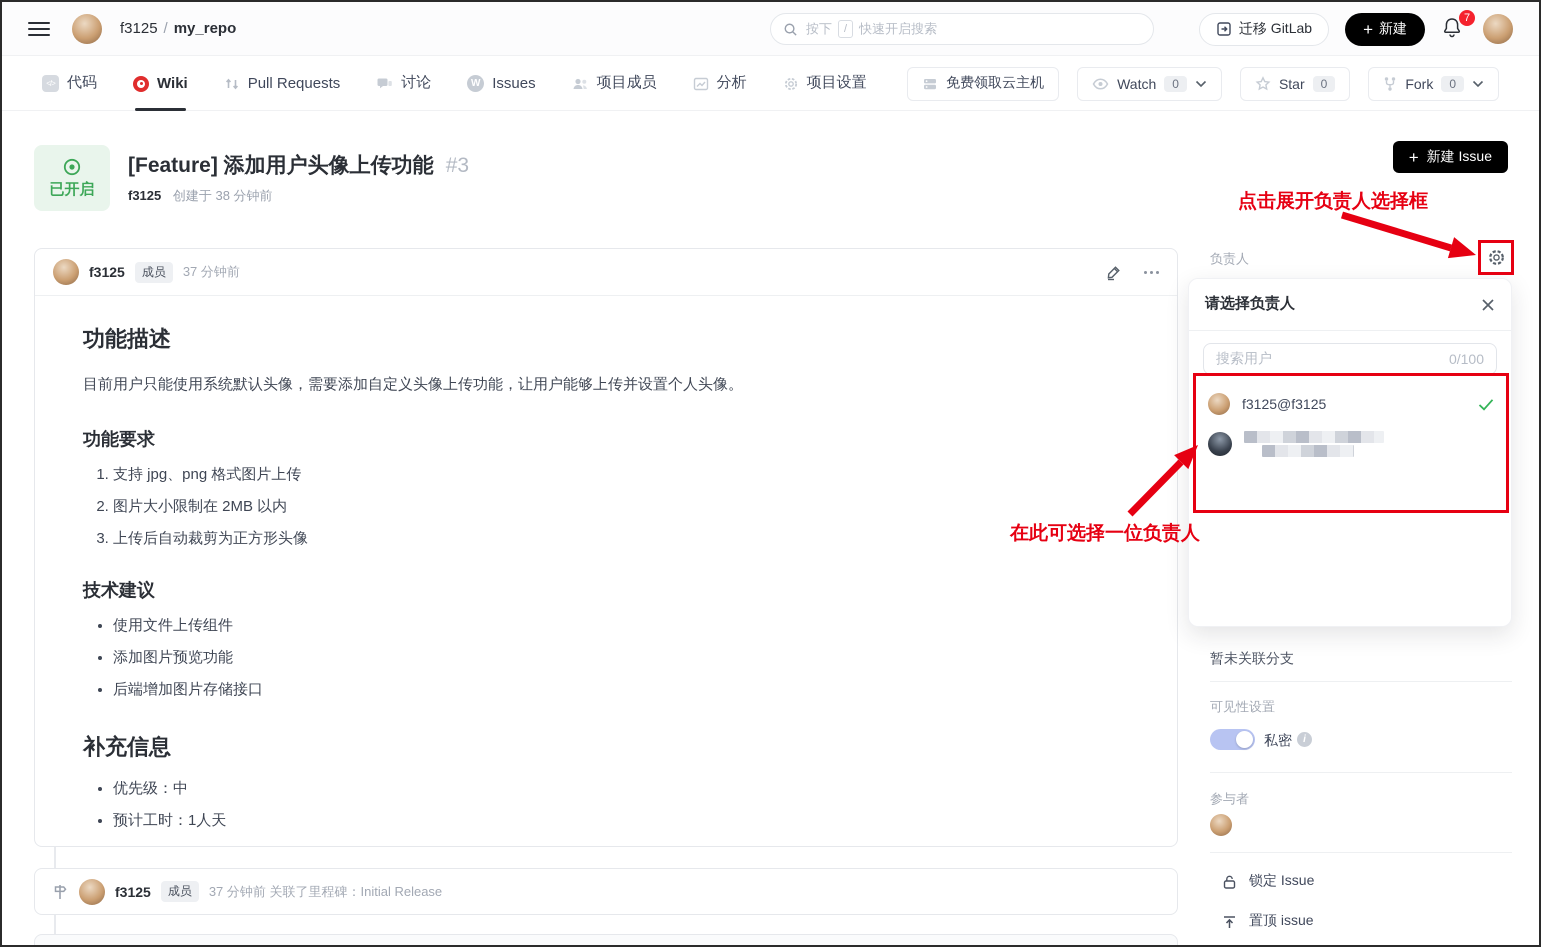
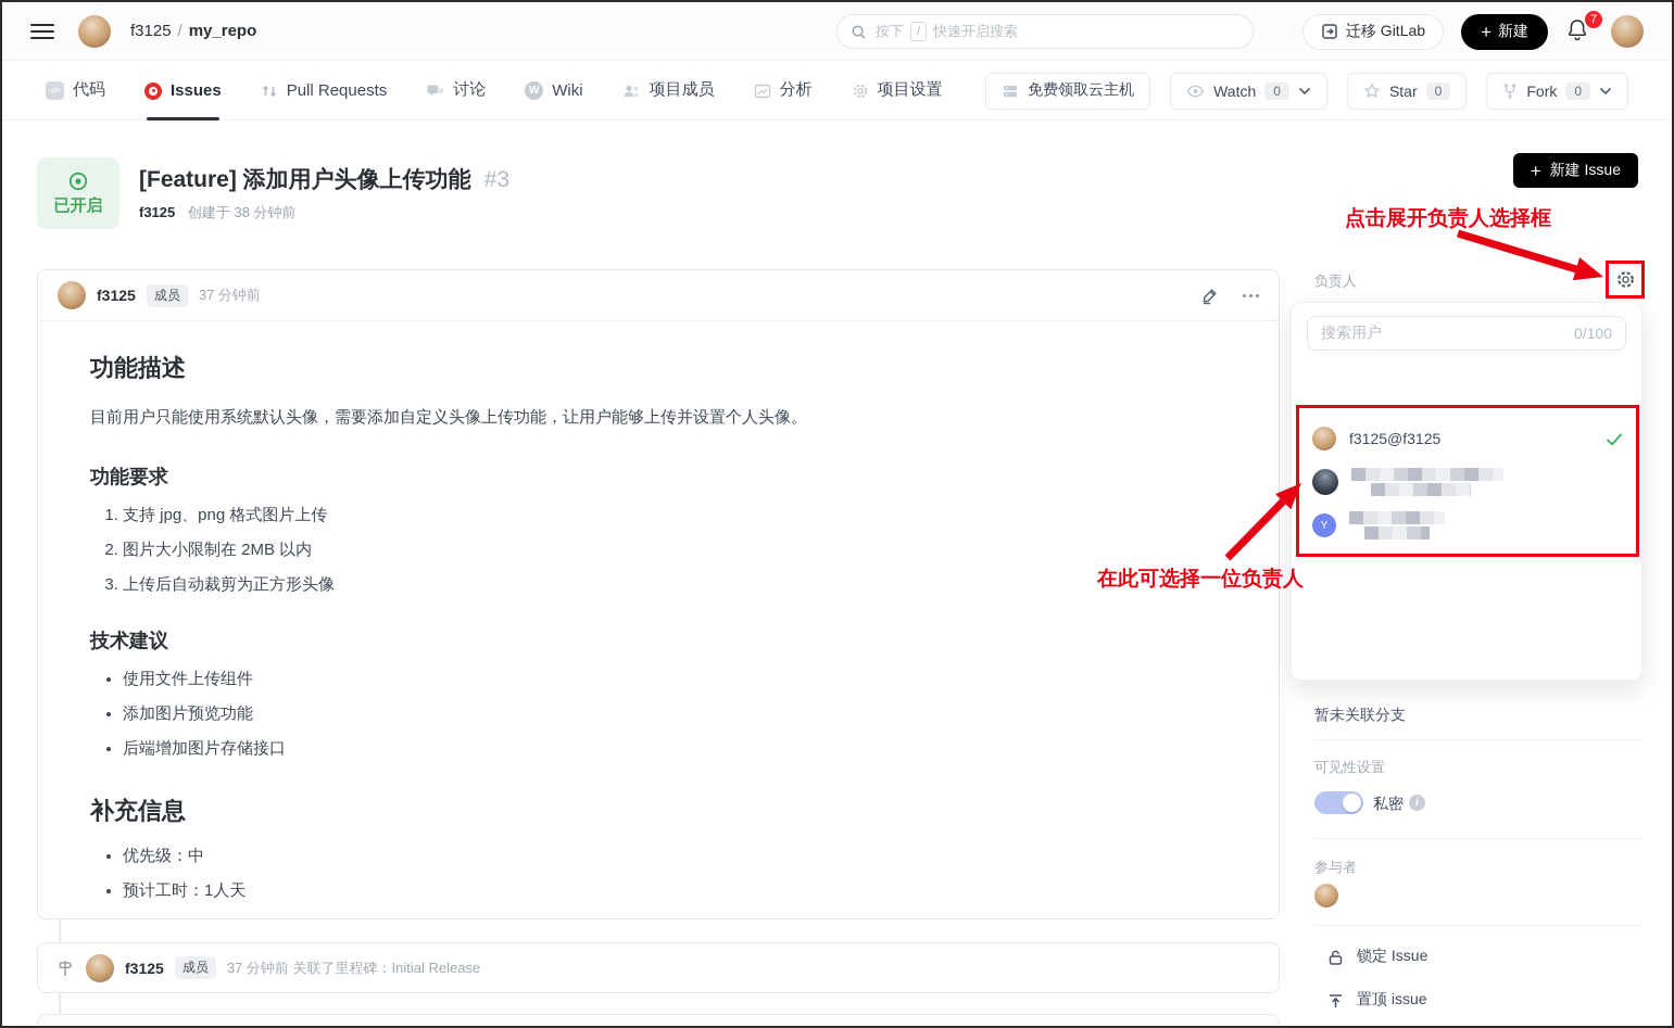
  f3125 / my_repo
  按下
  /
  快速开启搜索
  迁移 GitLab
  +
  新建
  7
  </>
  代码
- Wiki
+ Issues
  Pull Requests
  讨论
  W
- Issues
+ Wiki
  项目成员
  分析
  项目设置
  免费领取云主机
  Watch
  0
  Star
  0
  Fork
  0
  已开启
  [Feature] 添加用户头像上传功能 #3
  f3125 创建于 38 分钟前
  +
  新建 Issue
  f3125
  成员
  37 分钟前
  功能描述
  目前用户只能使用系统默认头像，需要添加自定义头像上传功能，让用户能够上传并设置个人头像。
  功能要求
  支持 jpg、png 格式图片上传
  图片大小限制在 2MB 以内
  上传后自动裁剪为正方形头像
  技术建议
  使用文件上传组件
  添加图片预览功能
  后端增加图片存储接口
  补充信息
  优先级：中
  预计工时：1人天
  f3125
  成员
  37 分钟前 关联了里程碑：Initial Release
  负责人
- 请选择负责人
  搜索用户
  0/100
  f3125@f3125
+ Y
  暂未关联分支
  可见性设置
  私密
  i
  参与者
  锁定 Issue
  置顶 issue
  点击展开负责人选择框
  在此可选择一位负责人
